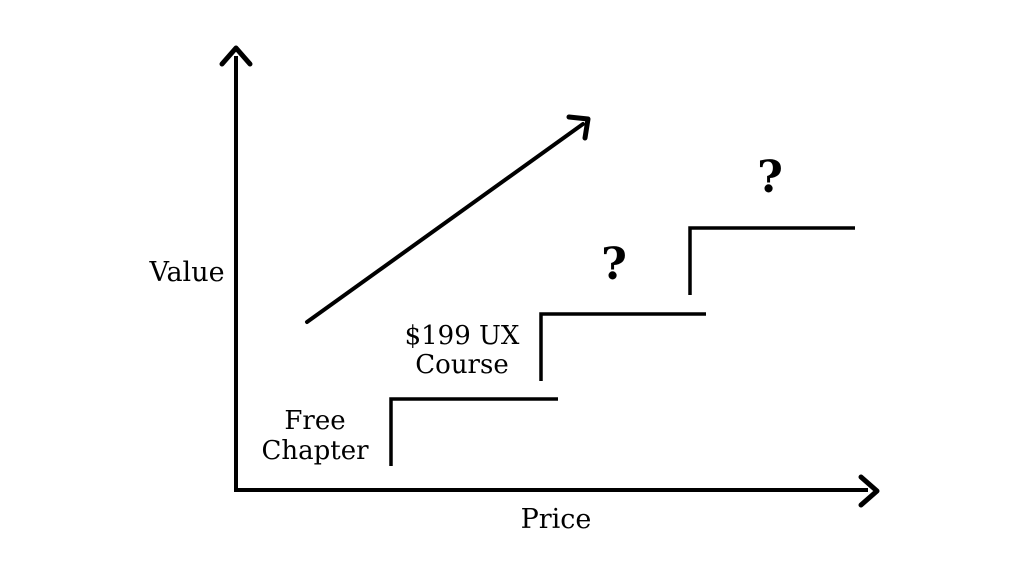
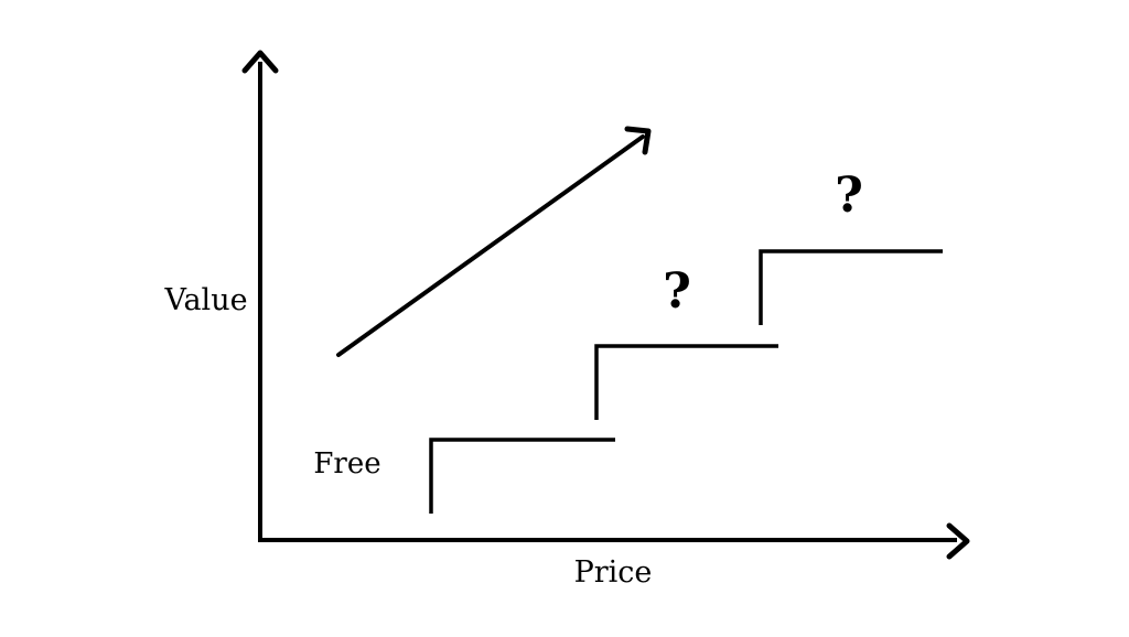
  Free
- Chapter
- $199 UX
- Course
  ?
  ?
  Value
  Price
